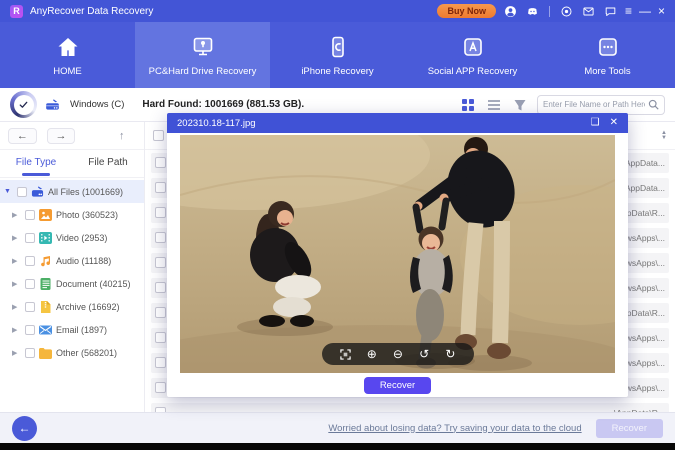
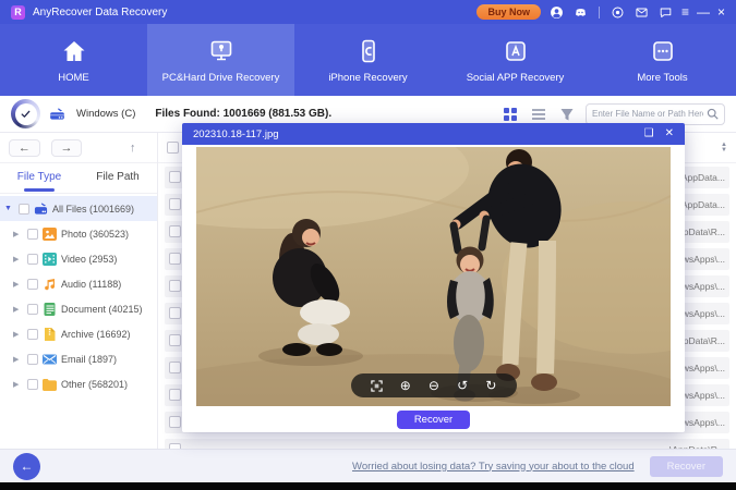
  R
  AnyRecover Data Recovery
  Buy Now
  ≡
  —
  ×
  HOME
  PC&Hard Drive Recovery
  iPhone Recovery
  Social APP Recovery
  More Tools
  Windows (C)
- Hard Found: 1001669 (881.53 GB).
+ Files Found: 1001669 (881.53 GB).
  Enter File Name or Path Her
  ←
  →
  ↑
  File Type
  File Path
  All Files (1001669)
  Photo (360523)
  Video (2953)
  Audio (11188)
  Document (40215)
  Archive (16692)
  Email (1897)
  Other (568201)
  pData\R...
  wsApps\...
  wsApps\...
  wsApps\...
  pData\R...
  wsApps\...
  wsApps\...
  wsApps\...
  202310.18-117.jpg
  ❑
  ✕
  ⊕
  ⊖
  ↺
  ↻
  Recover
  ←
- Worried about losing data? Try saving your data to the cloud
+ Worried about losing data? Try saving your about to the cloud
  Recover
